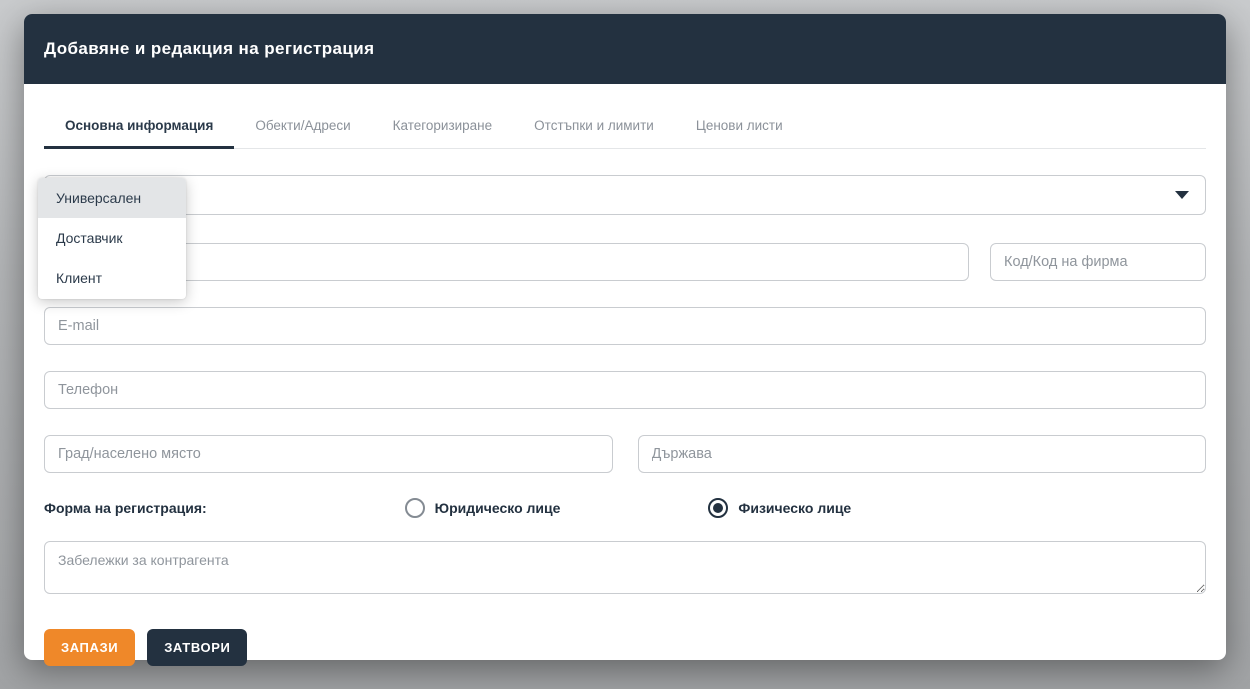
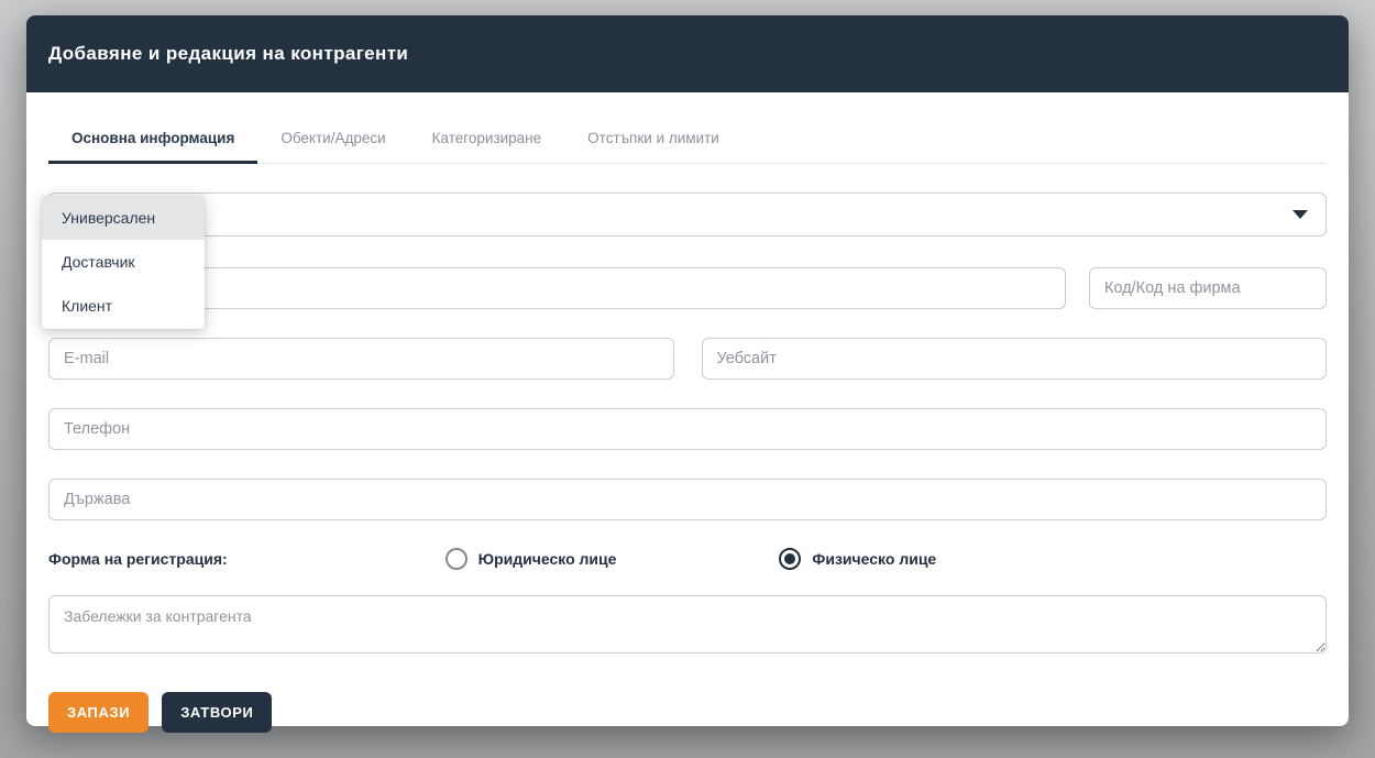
- Добавяне и редакция на регистрация
+ Добавяне и редакция на контрагенти
  Основна информация
  Обекти/Адреси
  Категоризиране
  Отстъпки и лимити
- Ценови листи
  Код/Код на фирма
  E-mail
+ Уебсайт
  Телефон
- Град/населено място
  Държава
  Форма на регистрация:
  Юридическо лице
  Физическо лице
  Забележки за контрагента
  ЗАПАЗИ
  ЗАТВОРИ
  Универсален
  Доставчик
  Клиент
